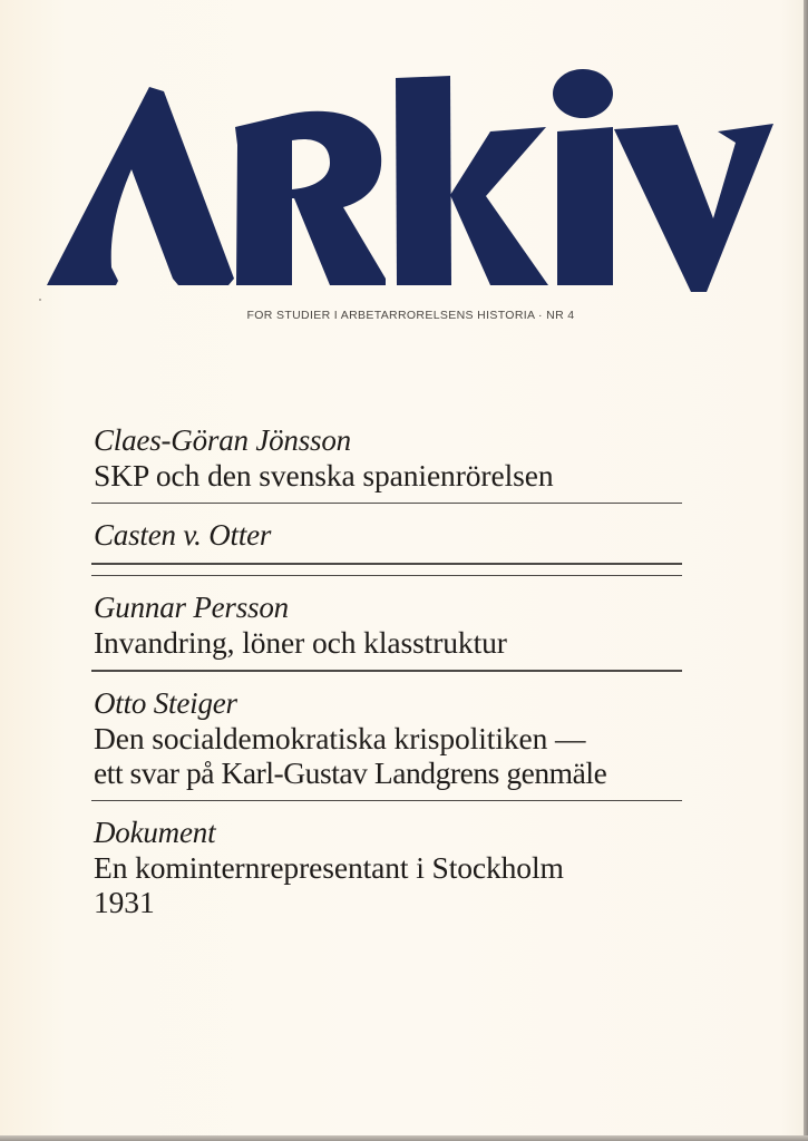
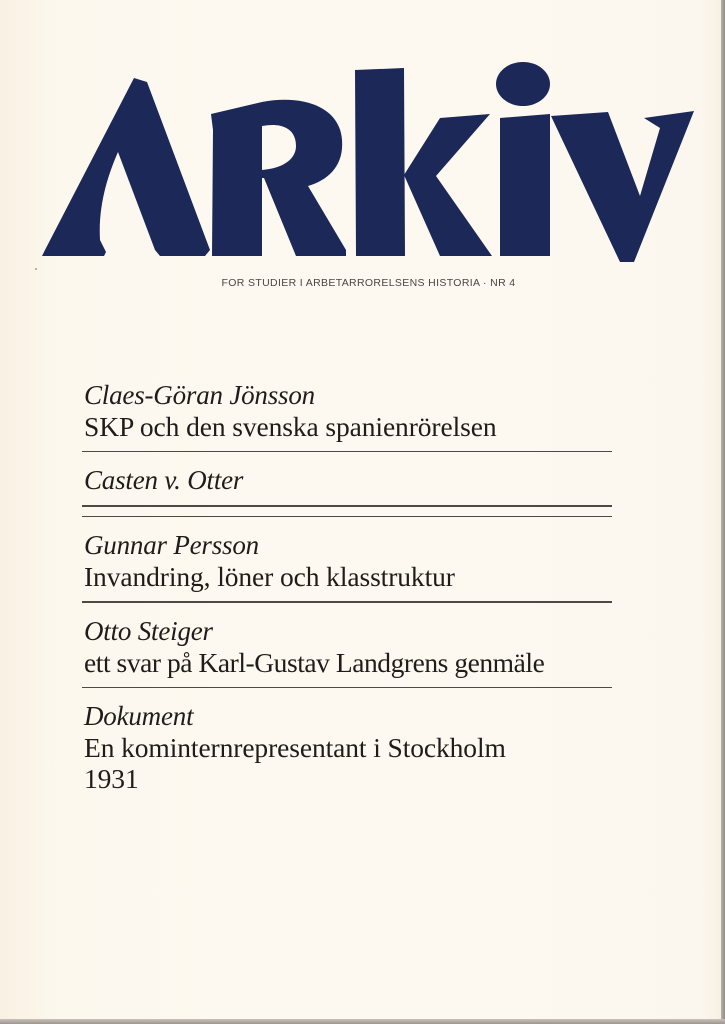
  FOR STUDIER I ARBETARRORELSENS HISTORIA · NR 4
  Claes-Göran Jönsson
  SKP och den svenska spanienrörelsen
  Casten v. Otter
  Gunnar Persson
  Invandring, löner och klasstruktur
  Otto Steiger
- Den socialdemokratiska krispolitiken —
  ett svar på Karl-Gustav Landgrens genmäle
  Dokument
  En kominternrepresentant i Stockholm
  1931
